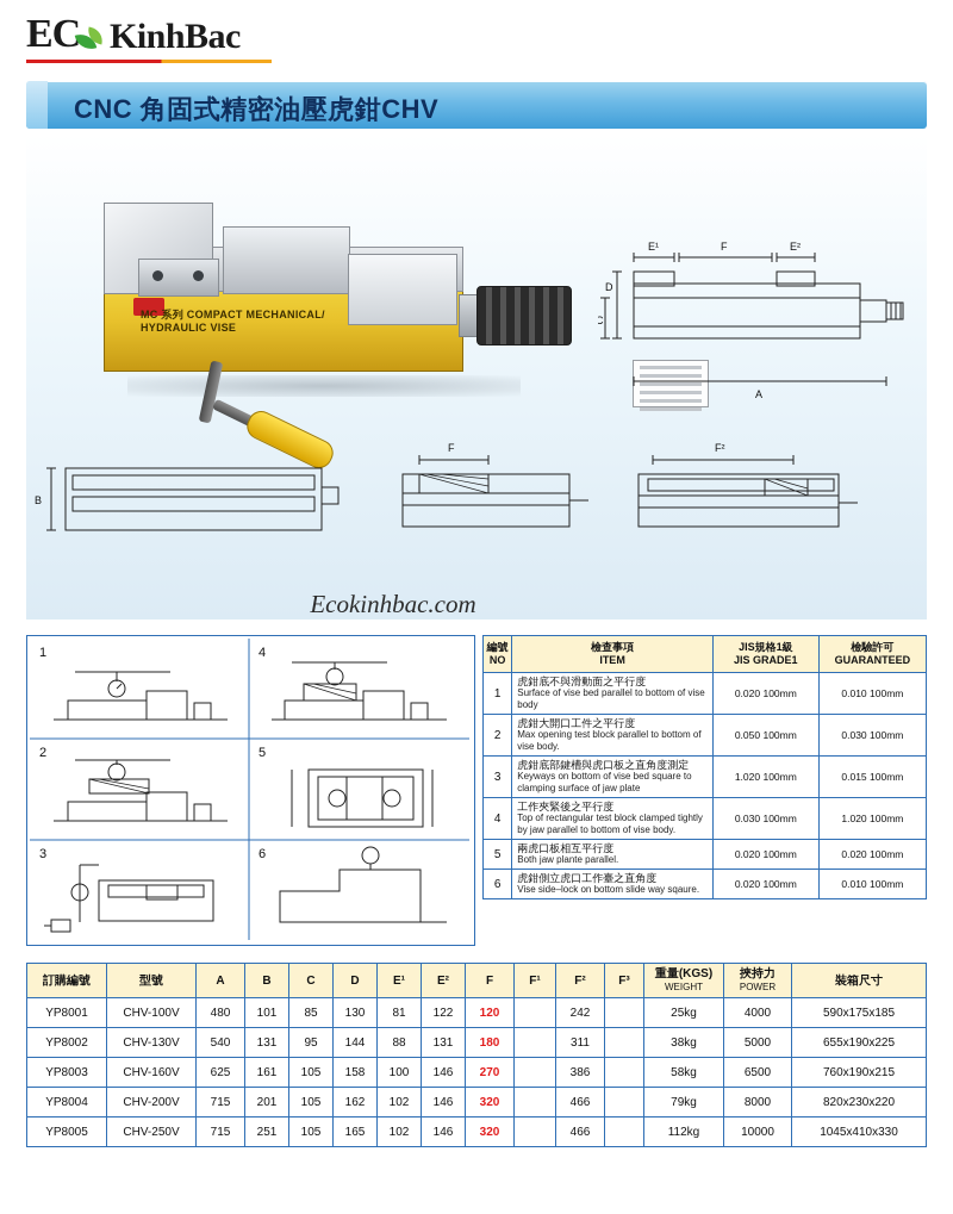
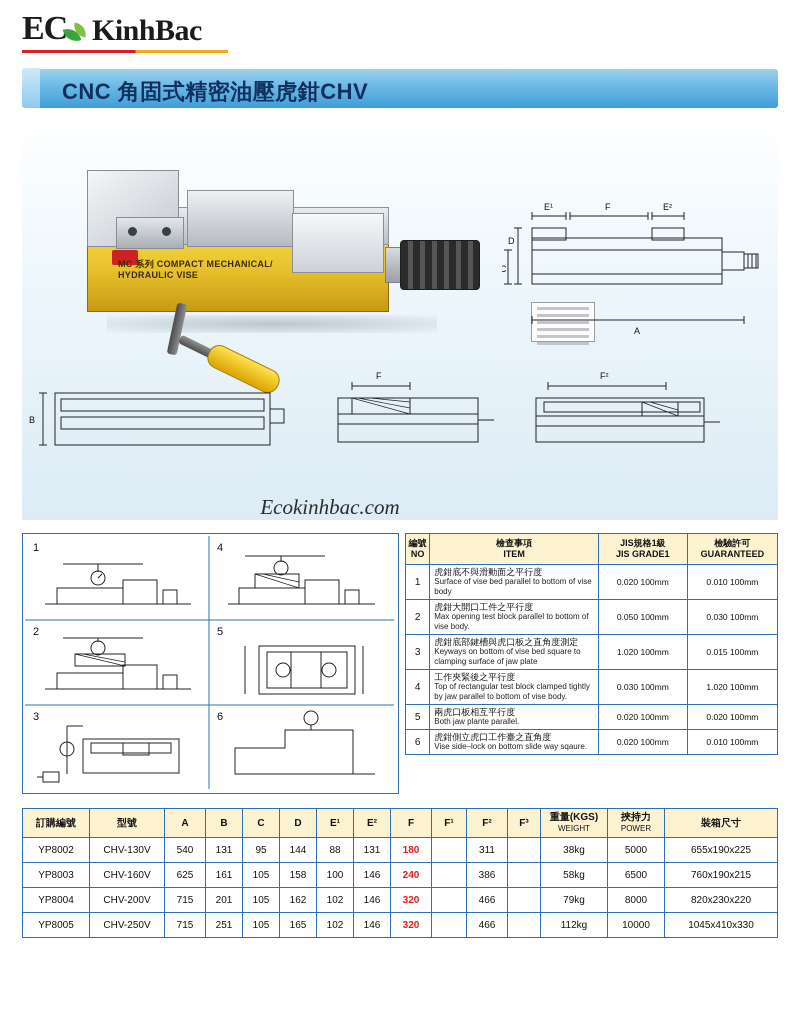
  EC
  KinhBac
  CNC 角固式精密油壓虎鉗CHV
  MC 系列 COMPACT MECHANICAL/
  HYDRAULIC VISE
  E¹
  F
  E²
  D
  C
  A
  B
  F
  F²
  Ecokinhbac.com
  1
  2
  3
  4
  5
  6
  編號 NO	檢查事項 ITEM	JIS規格1級 JIS GRADE1	檢驗許可 GUARANTEED
  1	虎鉗底不與滑動面之平行度 Surface of vise bed parallel to bottom of vise body	0.020 100mm	0.010 100mm
  2	虎鉗大開口工件之平行度 Max opening test block parallel to bottom of vise body.	0.050 100mm	0.030 100mm
  3	虎鉗底部鍵槽與虎口板之直角度測定 Keyways on bottom of vise bed square to clamping surface of jaw plate	1.020 100mm	0.015 100mm
  4	工作夾緊後之平行度 Top of rectangular test block clamped tightly by jaw parallel to bottom of vise body.	0.030 100mm	1.020 100mm
  5	兩虎口板相互平行度 Both jaw plante parallel.	0.020 100mm	0.020 100mm
  6	虎鉗側立虎口工作臺之直角度 Vise side–lock on bottom slide way sqaure.	0.020 100mm	0.010 100mm
  訂購編號	型號	A	B	C	D	E¹	E²	F	F¹	F²	F³	重量(KGS) WEIGHT	挾持力 POWER	裝箱尺寸
- YP8001	CHV-100V	480	101	85	130	81	122	120		242		25kg	4000	590x175x185
  YP8002	CHV-130V	540	131	95	144	88	131	180		311		38kg	5000	655x190x225
- YP8003	CHV-160V	625	161	105	158	100	146	270		386		58kg	6500	760x190x215
+ YP8003	CHV-160V	625	161	105	158	100	146	240		386		58kg	6500	760x190x215
  YP8004	CHV-200V	715	201	105	162	102	146	320		466		79kg	8000	820x230x220
  YP8005	CHV-250V	715	251	105	165	102	146	320		466		112kg	10000	1045x410x330
